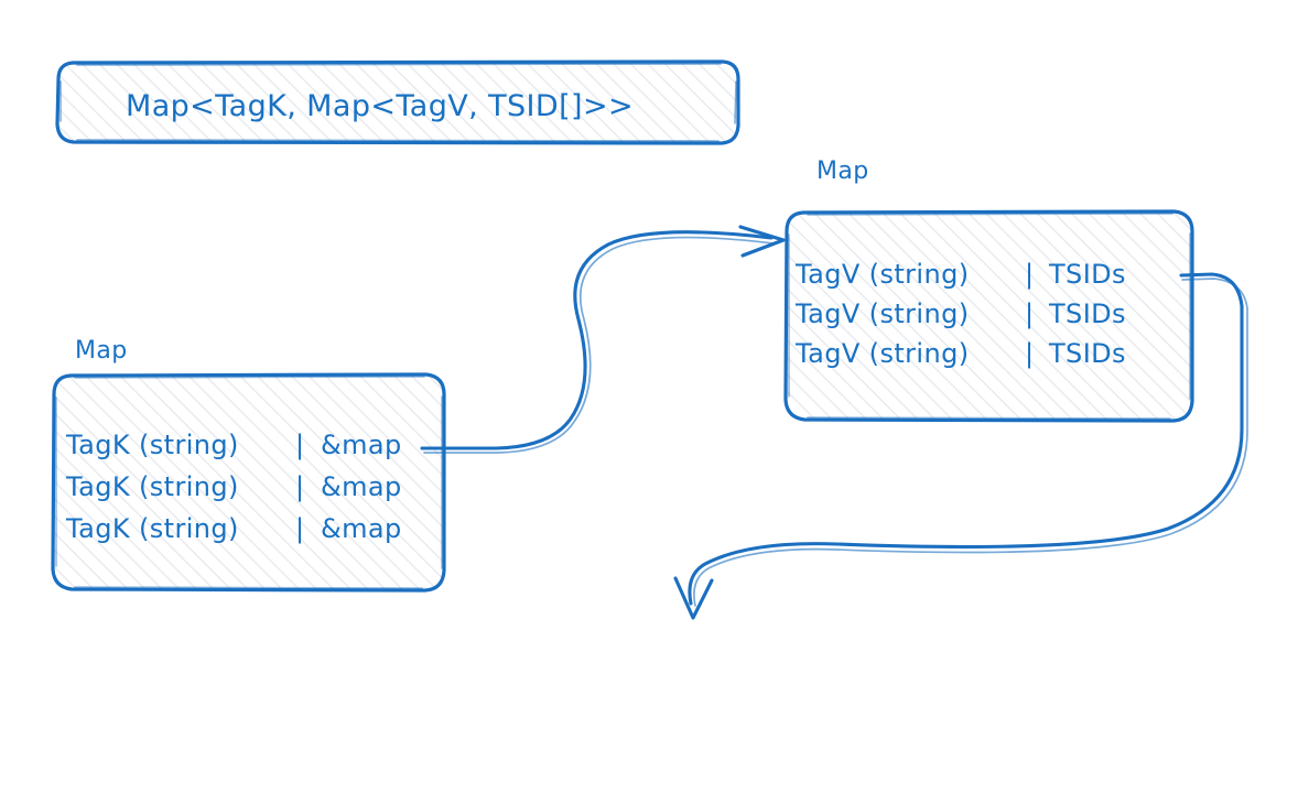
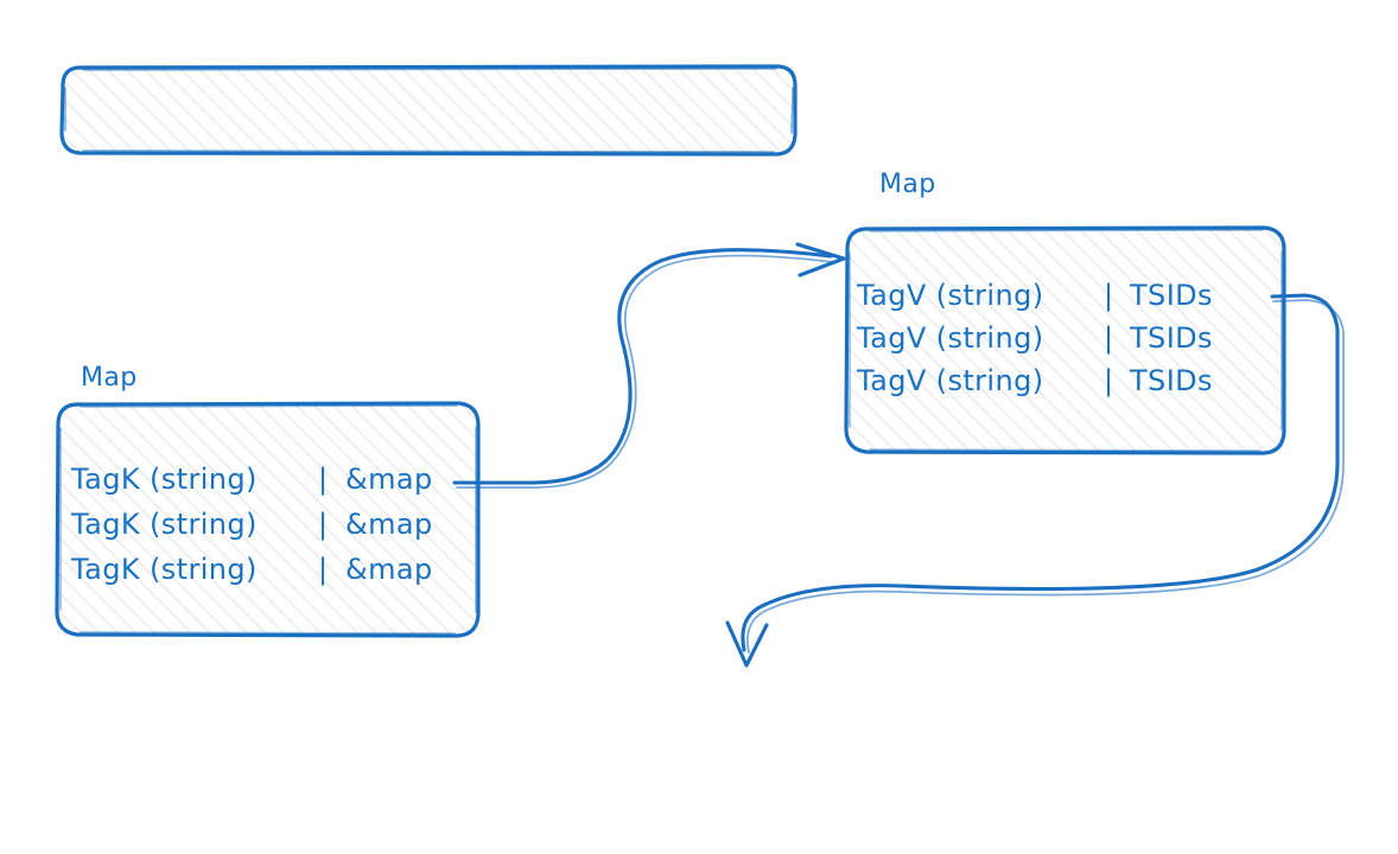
- Map<TagK, Map<TagV, TSID[]>>
  Map
  TagK (string)
  |
  &map
  TagK (string)
  |
  &map
  TagK (string)
  |
  &map
  Map
  TagV (string)
  |
  TSIDs
  TagV (string)
  |
  TSIDs
  TagV (string)
  |
  TSIDs
